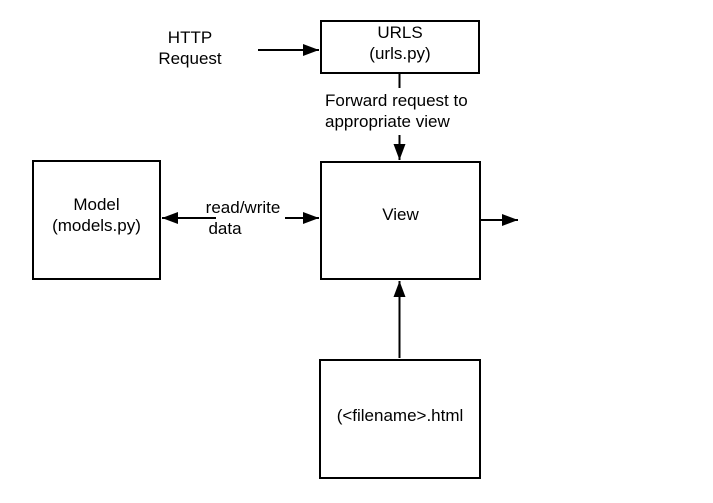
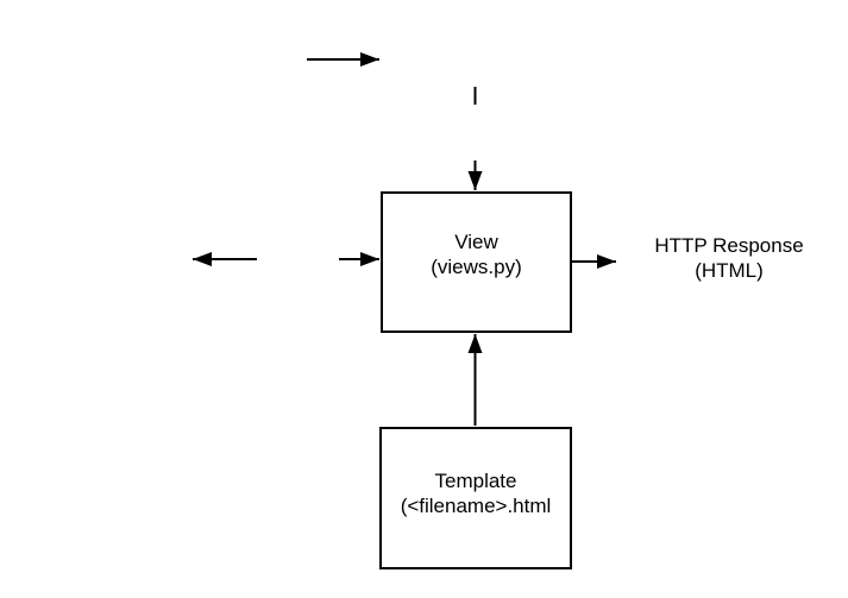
- HTTP
- Request
- URLS
- (urls.py)
- Forward request to
- appropriate view
- Model
- (models.py)
- read/write
- data
  View
+ (views.py)
+ HTTP Response
+ (HTML)
+ Template
  (<filename>.html
